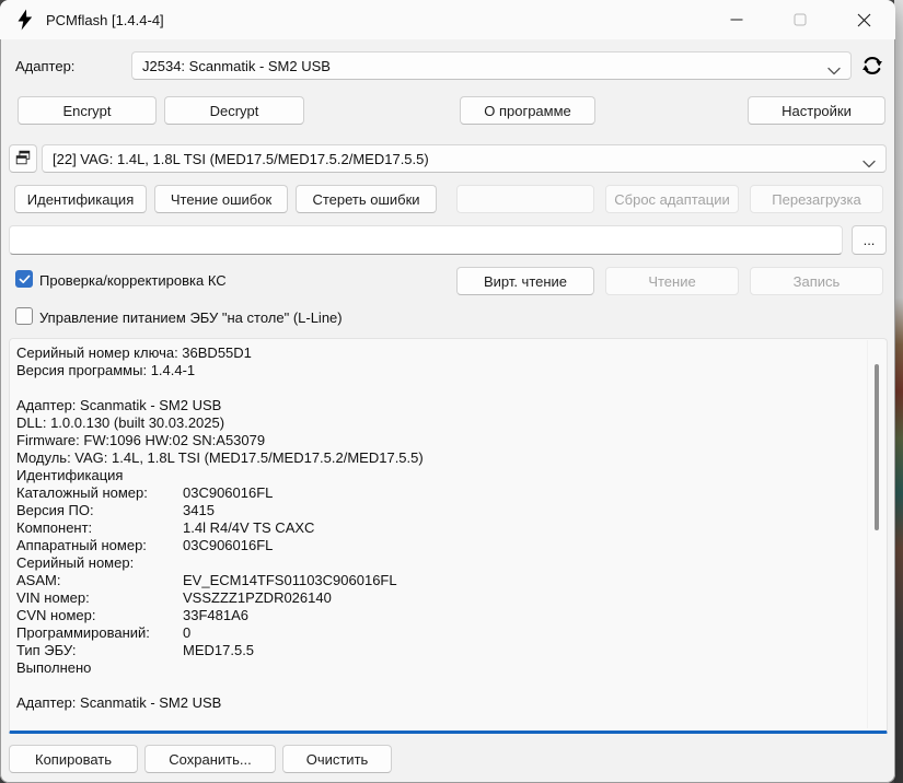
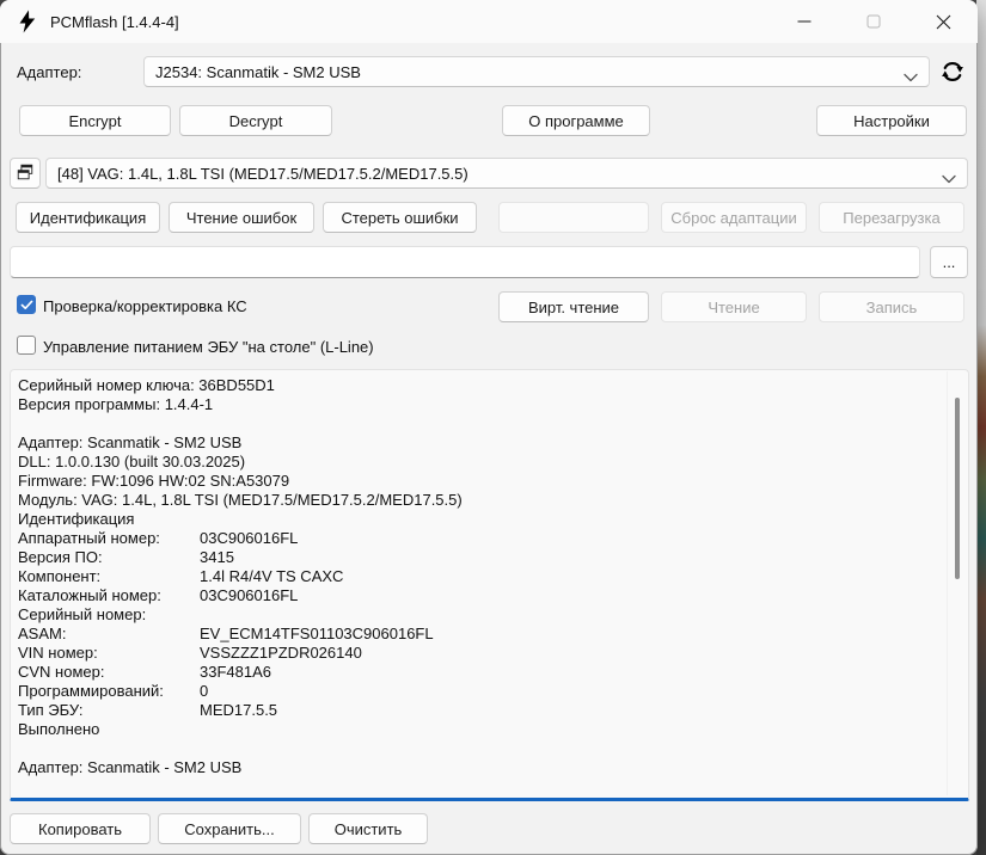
  PCMflash [1.4.4-4]
  Адаптер:
  J2534: Scanmatik - SM2 USB
  Encrypt
  Decrypt
  О программе
  Настройки
- [22] VAG: 1.4L, 1.8L TSI (MED17.5/MED17.5.2/MED17.5.5)
+ [48] VAG: 1.4L, 1.8L TSI (MED17.5/MED17.5.2/MED17.5.5)
  Идентификация
  Чтение ошибок
  Стереть ошибки
  Сброс адаптации
  Перезагрузка
  ...
  Проверка/корректировка КС
  Вирт. чтение
  Чтение
  Запись
  Управление питанием ЭБУ "на столе" (L-Line)
  Серийный номер ключа: 36BD55D1
  Версия программы: 1.4.4-1
  Адаптер: Scanmatik - SM2 USB
  DLL: 1.0.0.130 (built 30.03.2025)
  Firmware: FW:1096 HW:02 SN:A53079
  Модуль: VAG: 1.4L, 1.8L TSI (MED17.5/MED17.5.2/MED17.5.5)
  Идентификация
- Каталожный номер: 03C906016FL
+ Аппаратный номер: 03C906016FL
  Версия ПО: 3415
  Компонент: 1.4l R4/4V TS CAXC
- Аппаратный номер: 03C906016FL
+ Каталожный номер: 03C906016FL
  Серийный номер:
  ASAM: EV_ECM14TFS01103C906016FL
  VIN номер: VSSZZZ1PZDR026140
  CVN номер: 33F481A6
  Программирований: 0
  Тип ЭБУ: MED17.5.5
  Выполнено
  Адаптер: Scanmatik - SM2 USB
  Копировать
  Сохранить...
  Очистить
